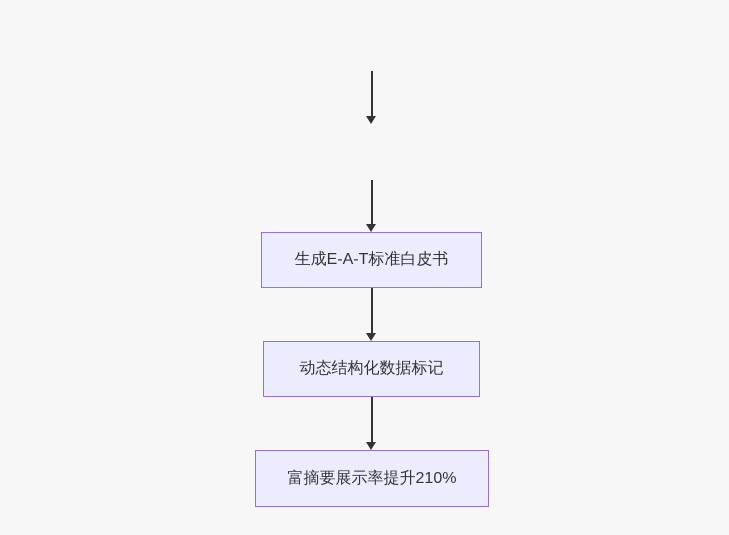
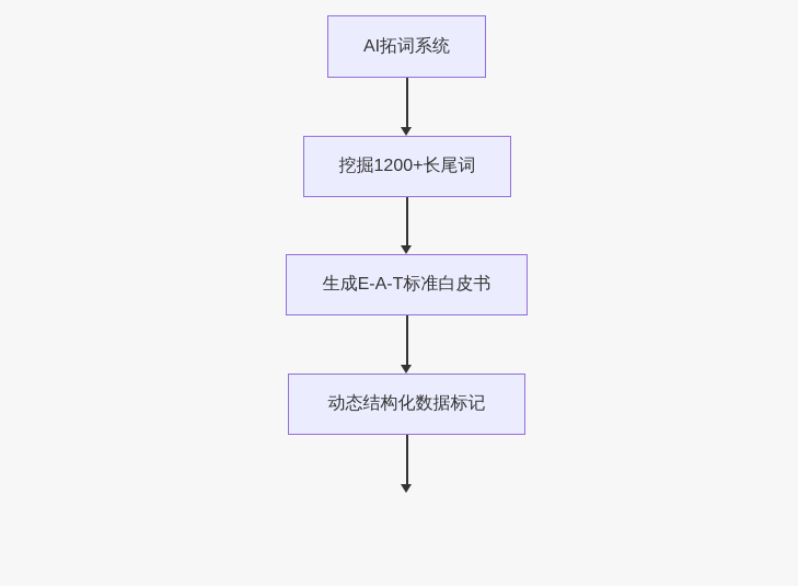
+ AI拓词系统
+ 挖掘1200+长尾词
  生成E-A-T标准白皮书
  动态结构化数据标记
- 富摘要展示率提升210%
